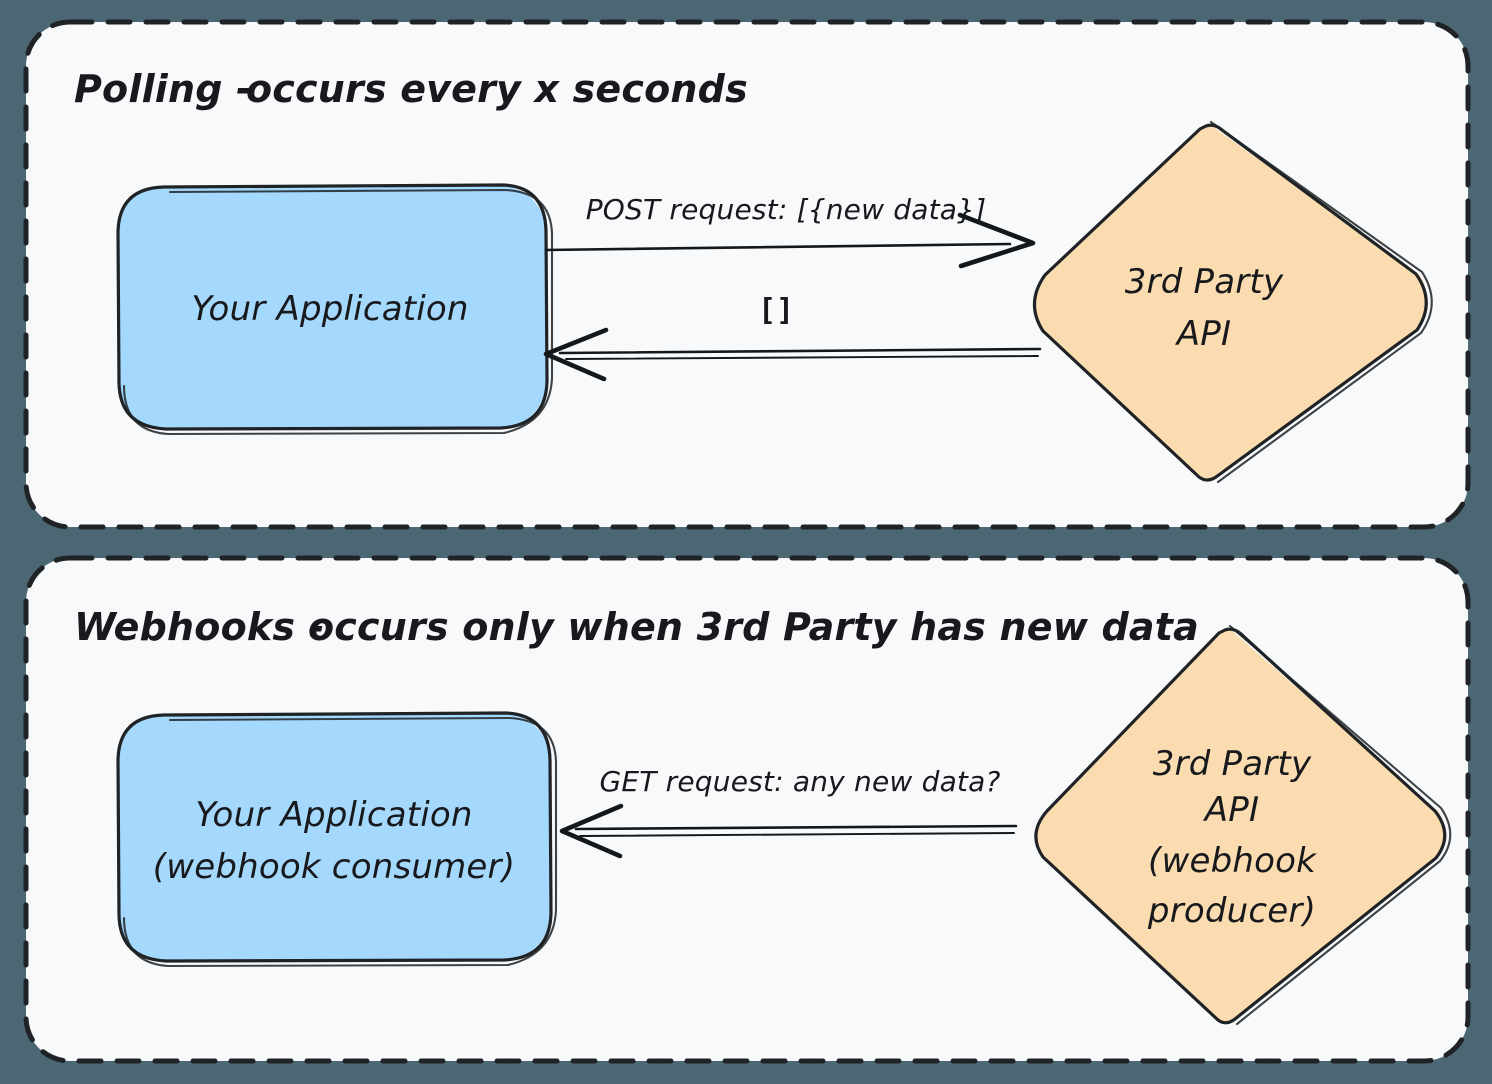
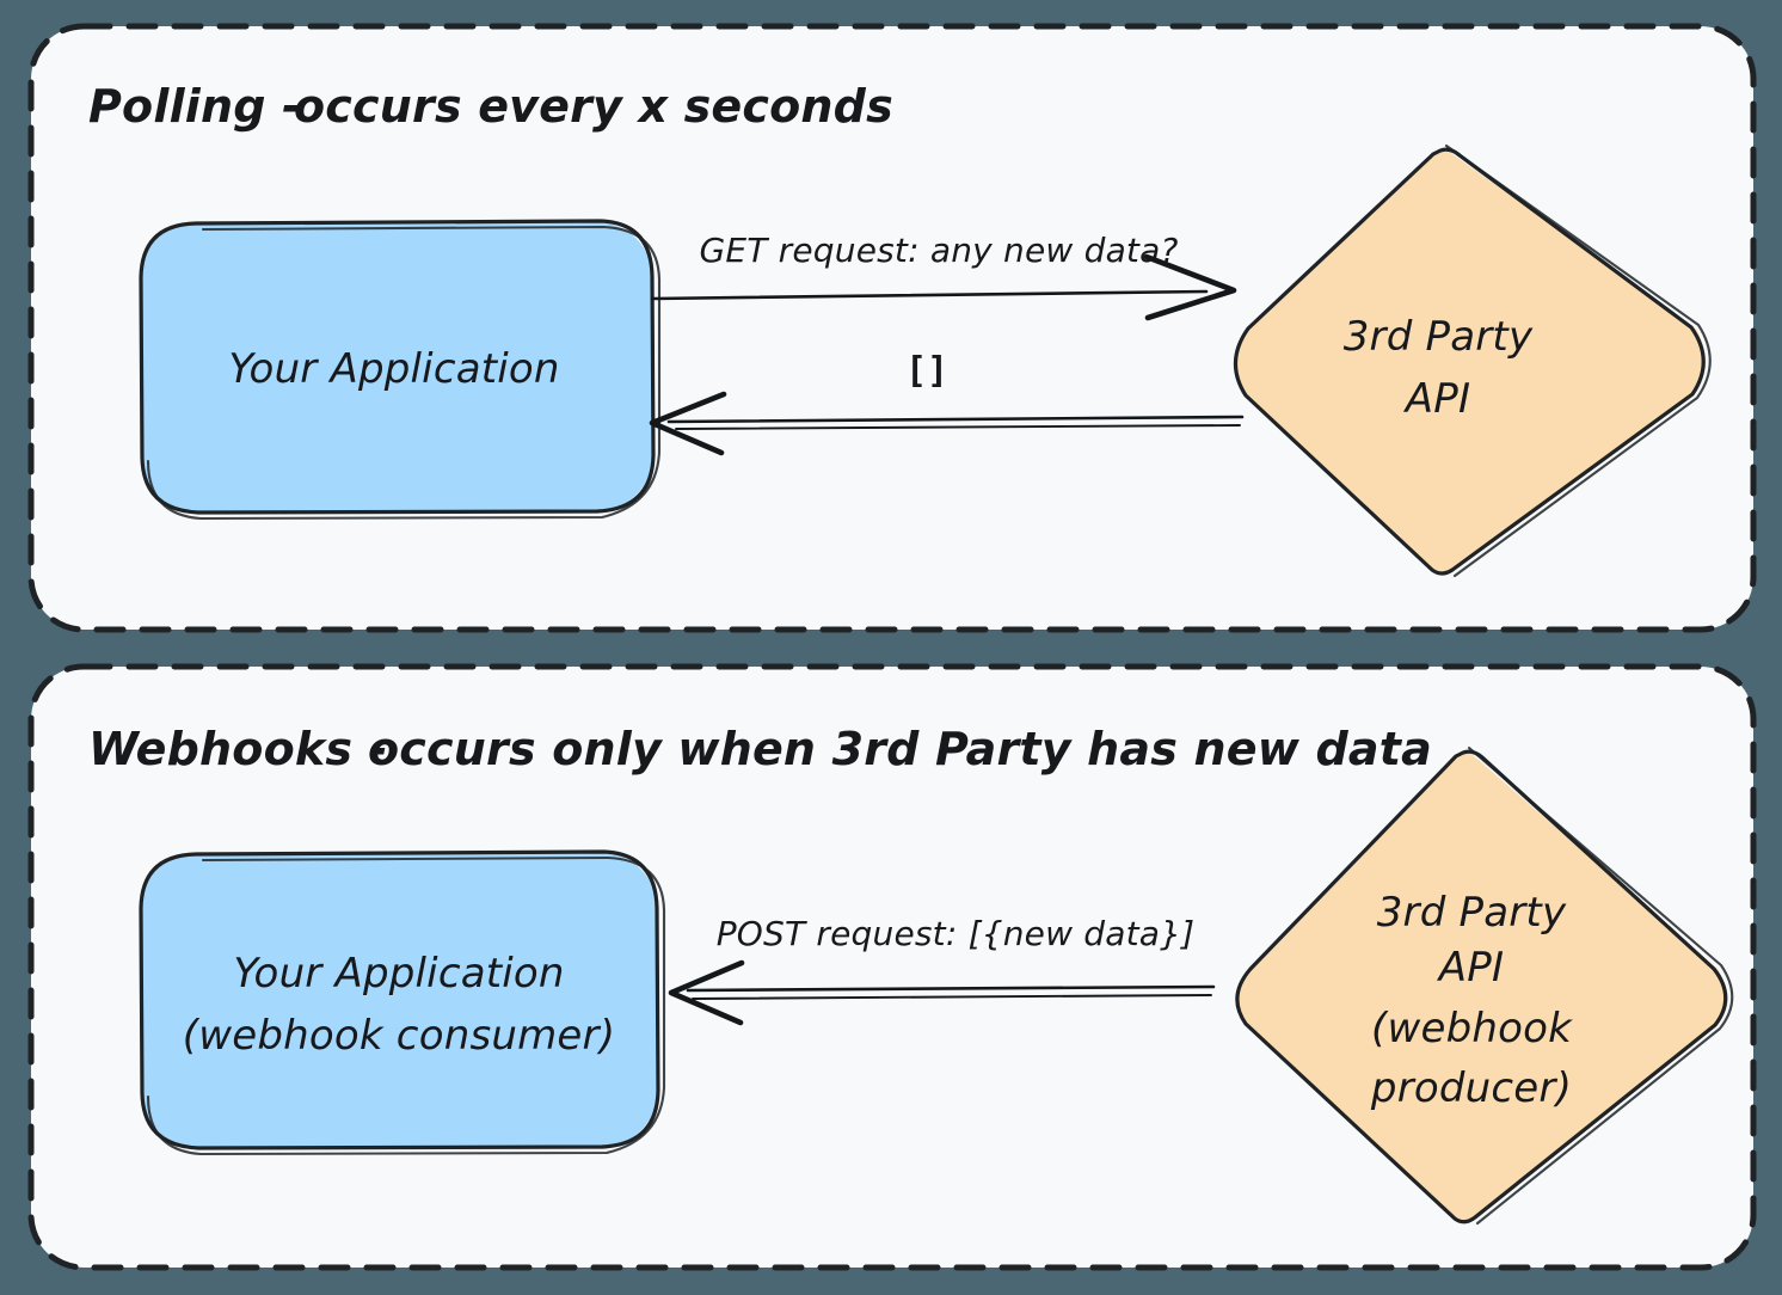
  Polling -
  occurs every x seconds
  Your Application
  3rd Party
  API
- POST request: [{new data}]
+ GET request: any new data?
  []
  Webhooks -
  occurs only when 3rd Party has new data
  Your Application
  (webhook consumer)
  3rd Party
  API
  (webhook
  producer)
- GET request: any new data?
+ POST request: [{new data}]
